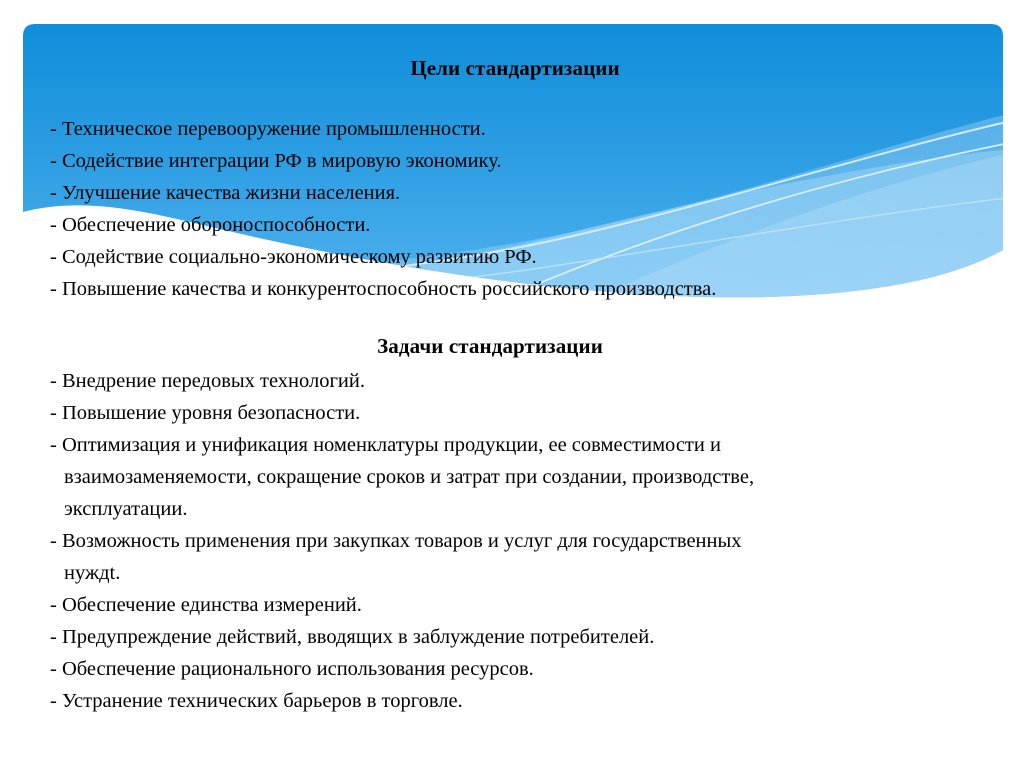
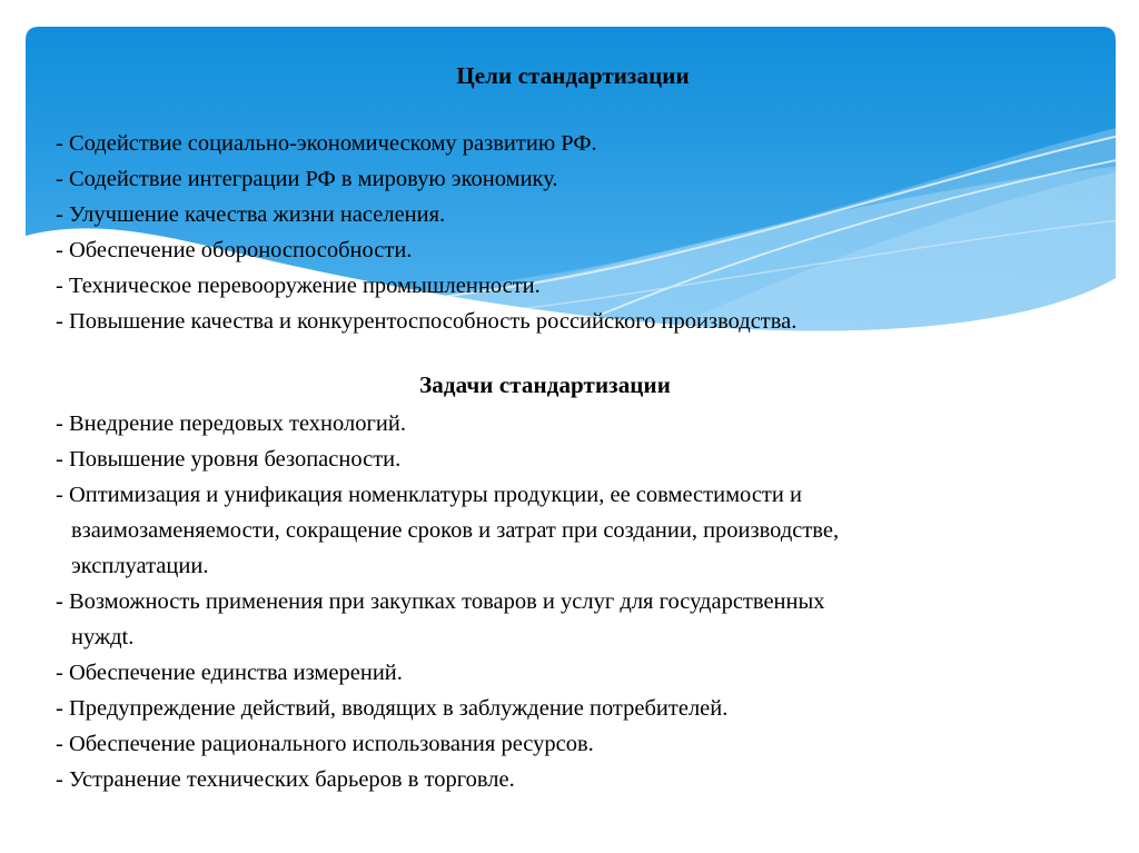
  Цели стандартизации
- - Техническое перевооружение промышленности.
+ - Содействие социально-экономическому развитию РФ.
  - Содействие интеграции РФ в мировую экономику.
  - Улучшение качества жизни населения.
  - Обеспечение обороноспособности.
- - Содействие социально-экономическому развитию РФ.
+ - Техническое перевооружение промышленности.
  - Повышение качества и конкурентоспособность российского производства.
  Задачи стандартизации
  - Внедрение передовых технологий.
  - Повышение уровня безопасности.
  - Оптимизация и унификация номенклатуры продукции, ее совместимости и
  взаимозаменяемости, сокращение сроков и затрат при создании, производстве,
  эксплуатации.
  - Возможность применения при закупках товаров и услуг для государственных
  нуждt.
  - Обеспечение единства измерений.
  - Предупреждение действий, вводящих в заблуждение потребителей.
  - Обеспечение рационального использования ресурсов.
  - Устранение технических барьеров в торговле.
